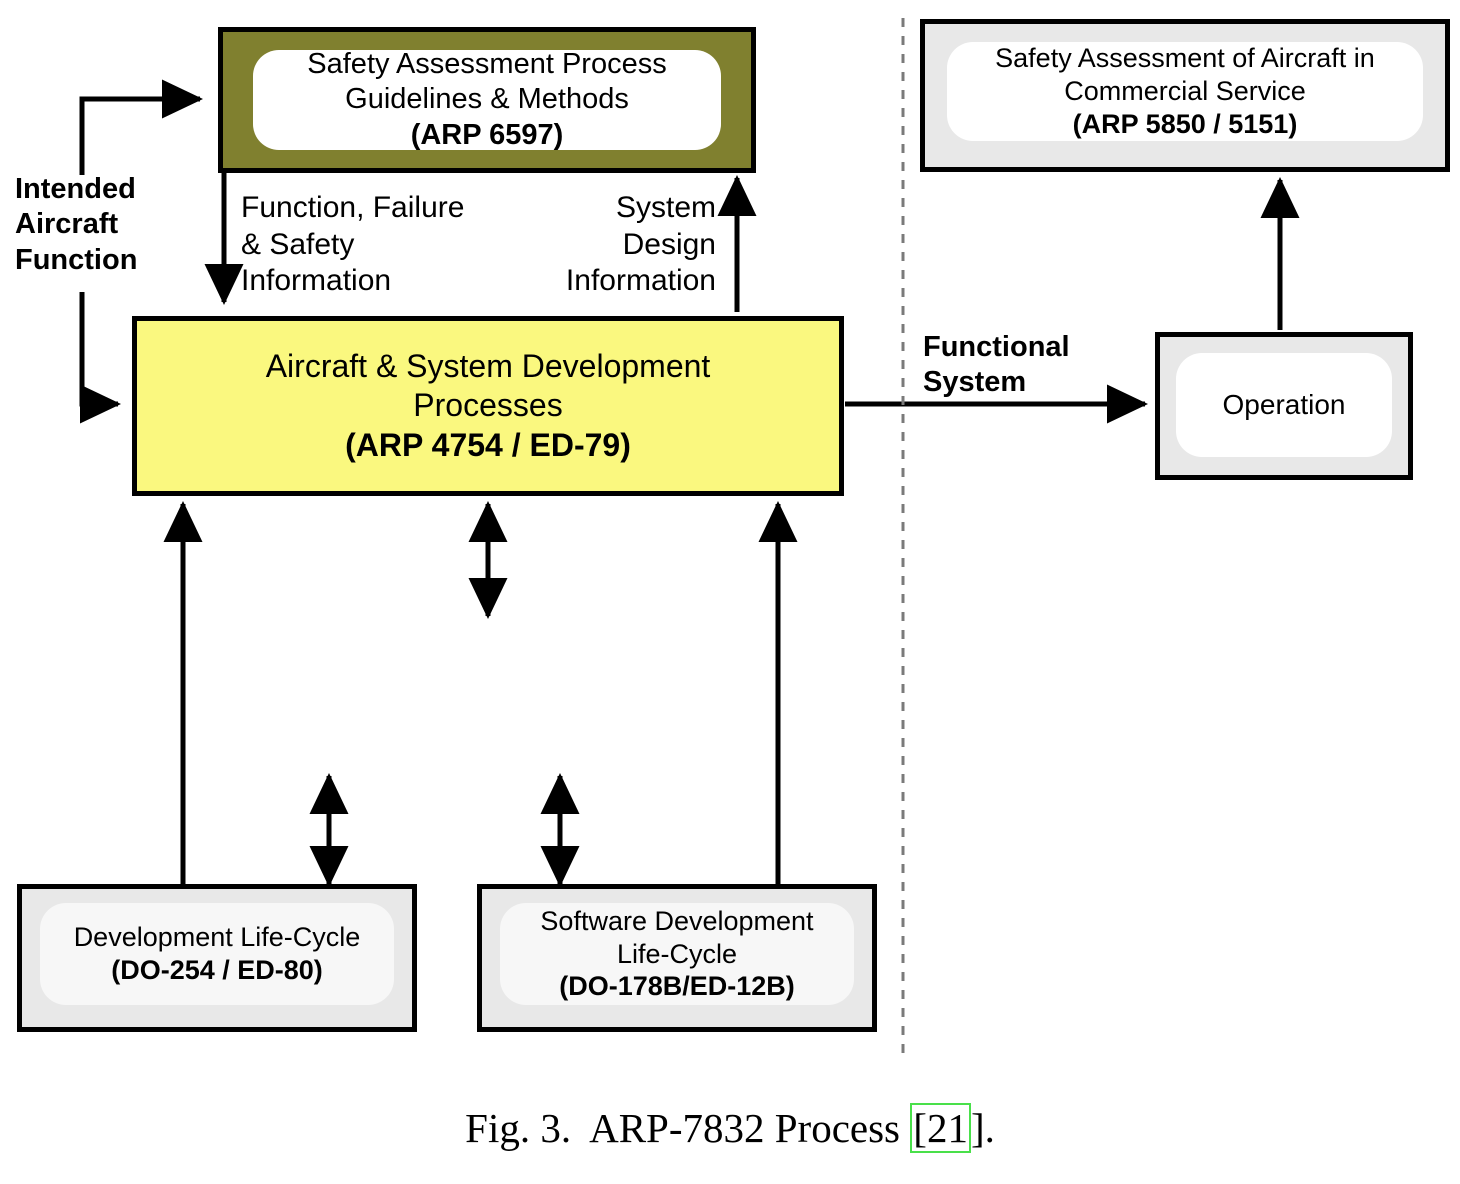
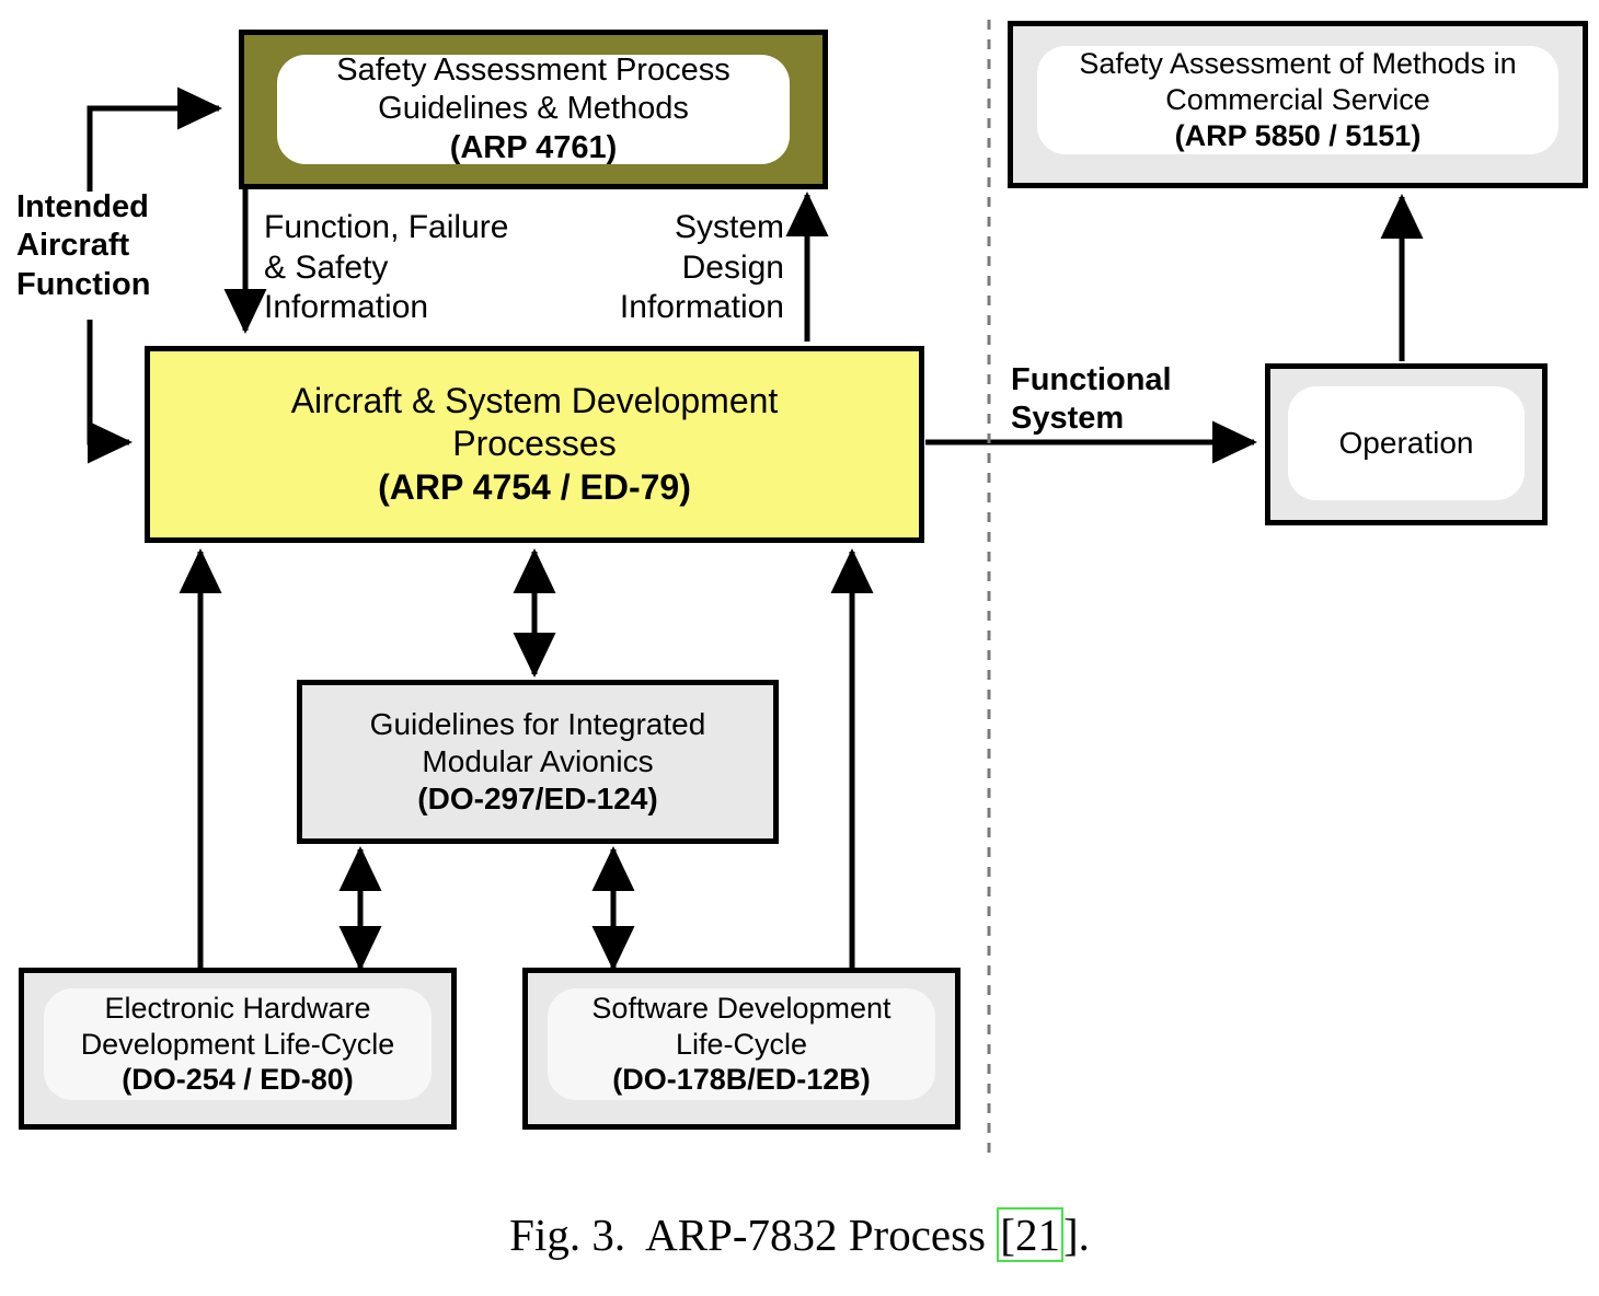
  Safety Assessment Process
  Guidelines & Methods
- (ARP 6597)
+ (ARP 4761)
  Aircraft & System Development
  Processes
  (ARP 4754 / ED-79)
+ Guidelines for Integrated
+ Modular Avionics
+ (DO-297/ED-124)
+ Electronic Hardware
  Development Life-Cycle
  (DO-254 / ED-80)
  Software Development
  Life-Cycle
  (DO-178B/ED-12B)
- Safety Assessment of Aircraft in
+ Safety Assessment of Methods in
  Commercial Service
  (ARP 5850 / 5151)
  Operation
  Intended
  Aircraft
  Function
  Function, Failure
  & Safety
  Information
  System
  Design
  Information
  Functional
  System
  Fig. 3. ARP-7832 Process [21].
